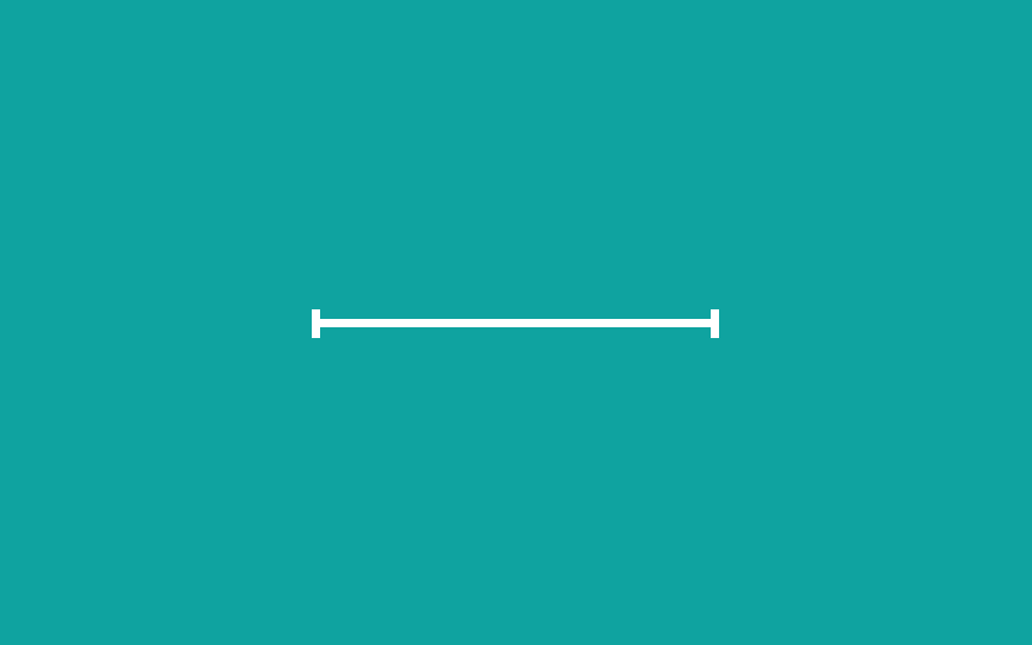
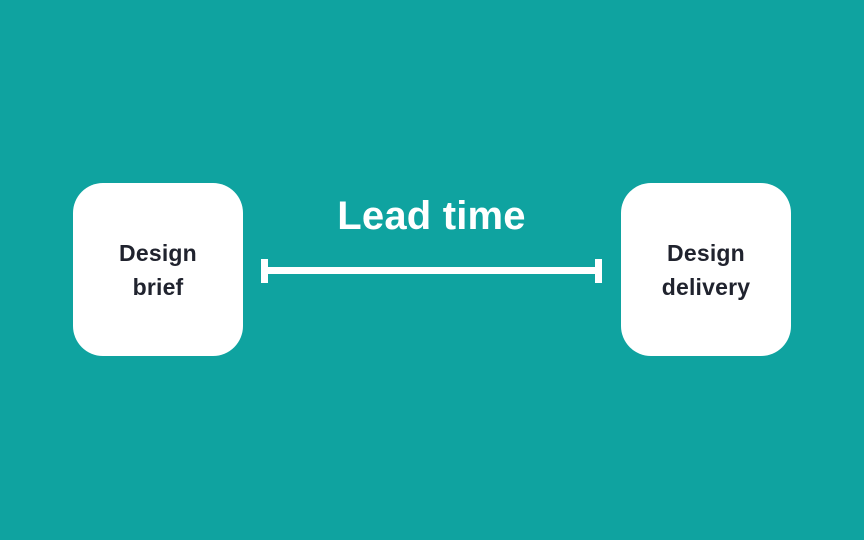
+ Design brief
+ Lead time
+ Design delivery
